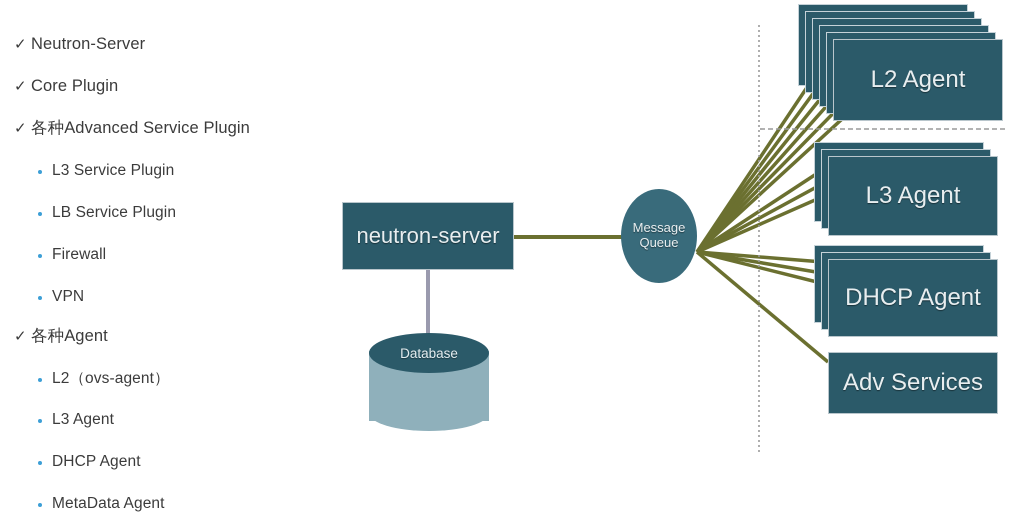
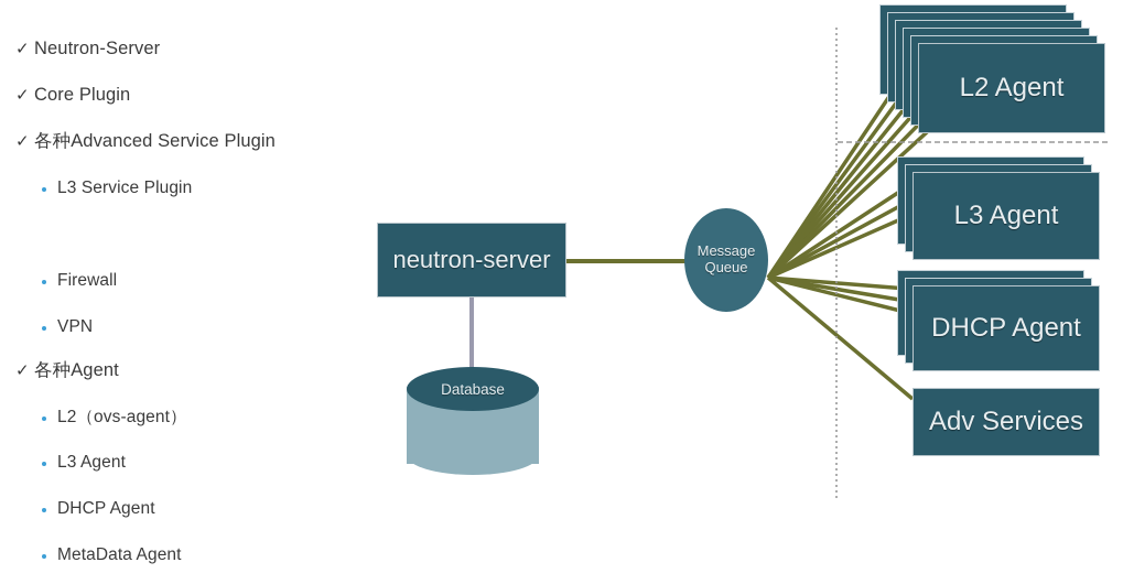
  ✓
  Neutron-Server
  ✓
  Core Plugin
  ✓
  各种Advanced Service Plugin
  L3 Service Plugin
- LB Service Plugin
  Firewall
  VPN
  ✓
  各种Agent
  L2（ovs-agent）
  L3 Agent
  DHCP Agent
  MetaData Agent
  neutron-server
  Message
  Queue
  Database
  L2 Agent
  L3 Agent
  DHCP Agent
  Adv Services
